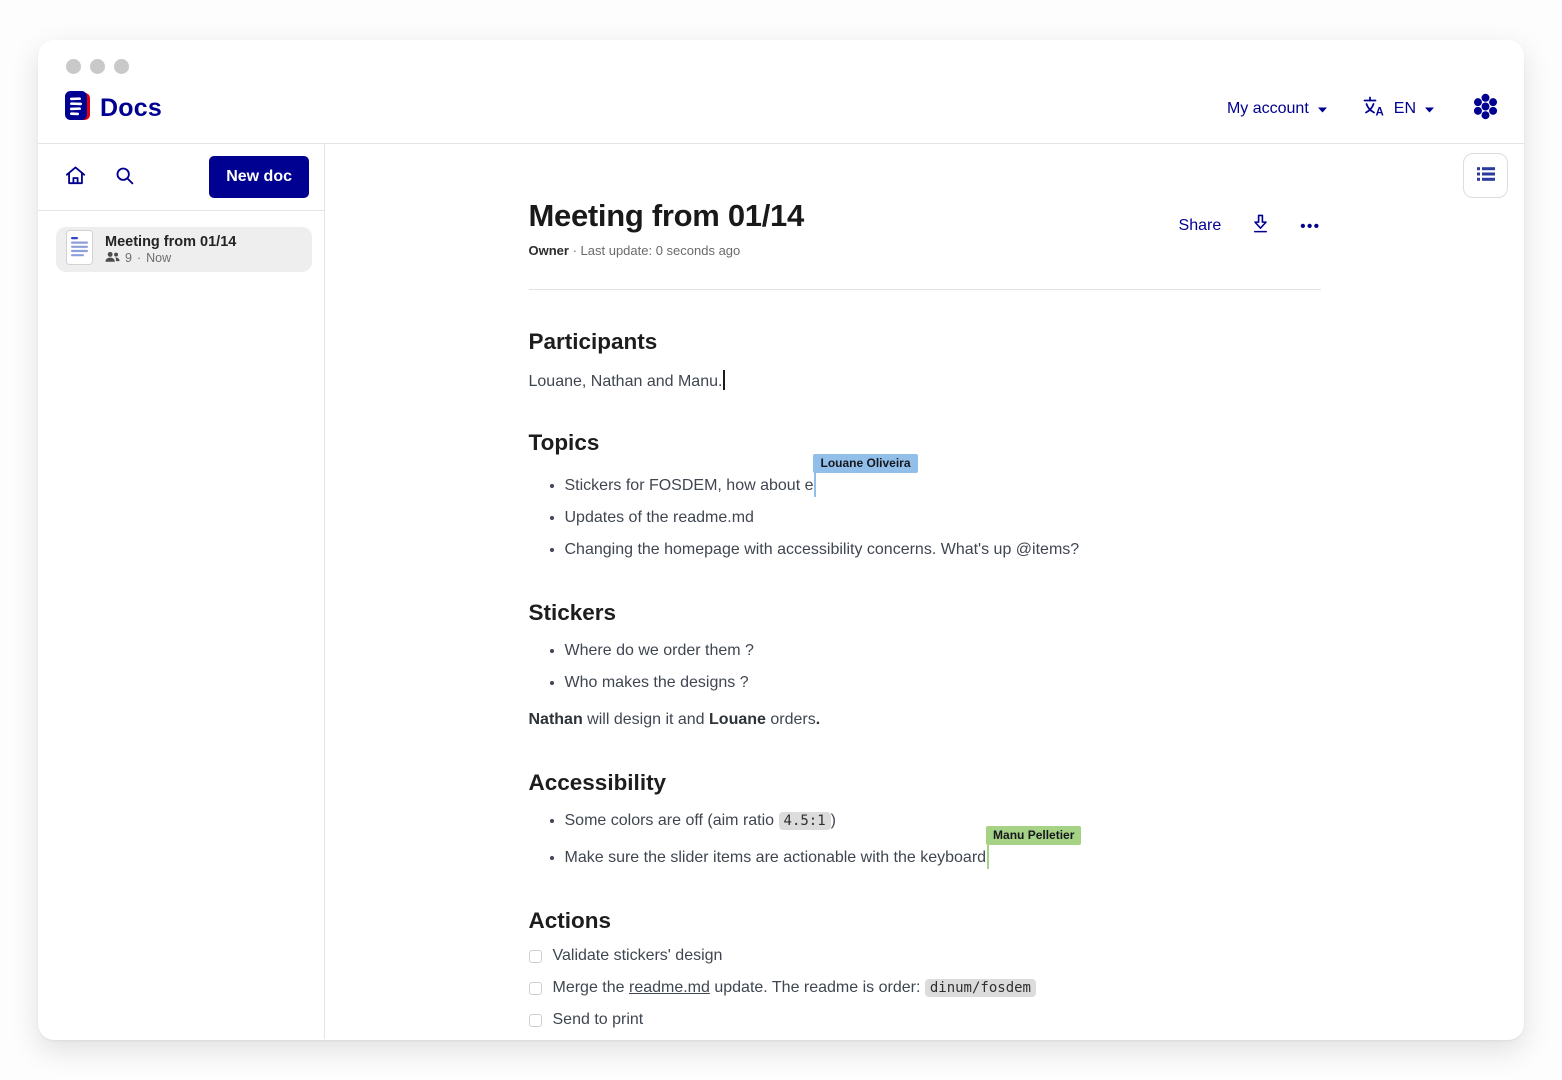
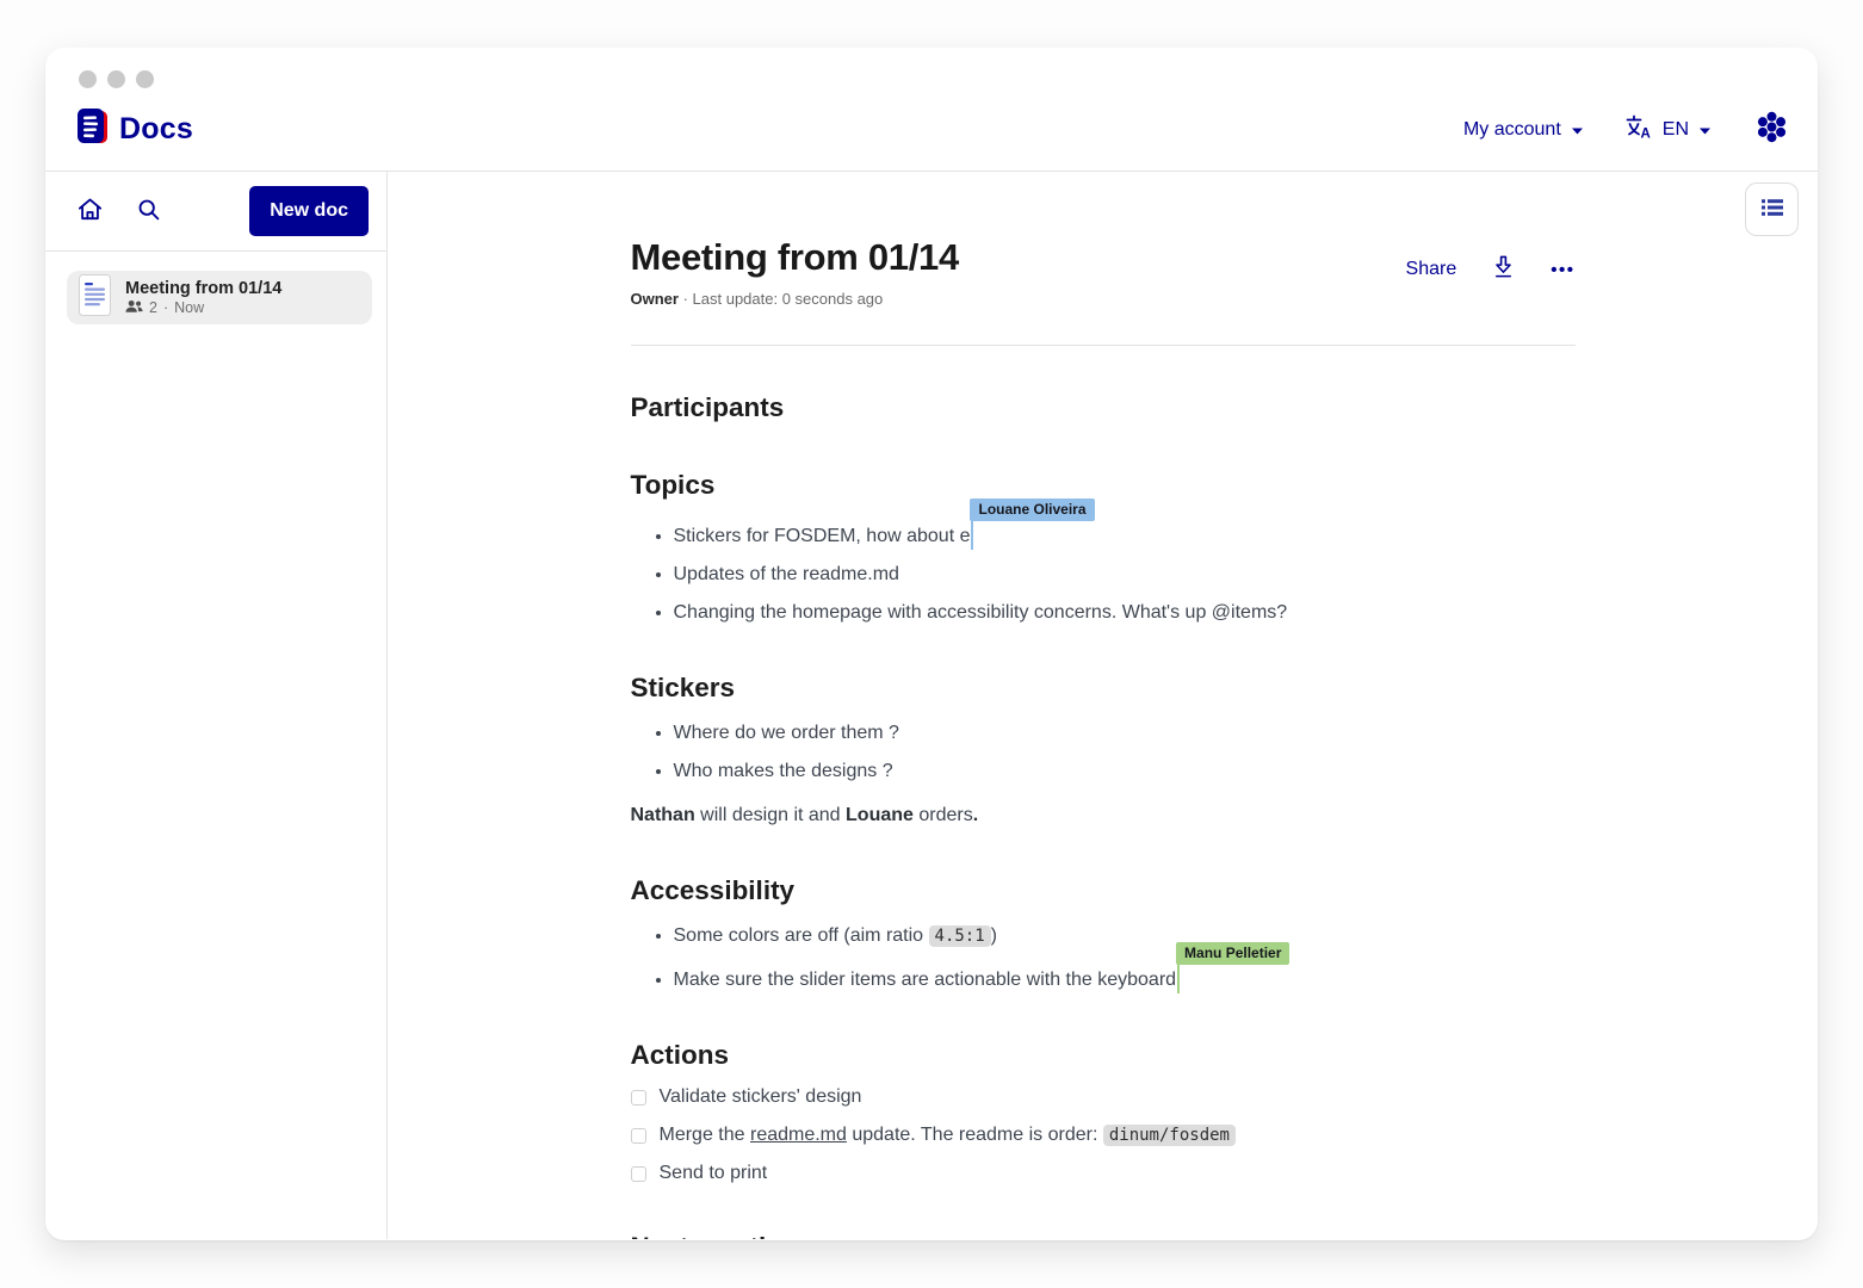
  Docs
  My account
  A
  EN
  New doc
  Meeting from 01/14
- 9
+ 2
  ·
  Now
  Meeting from 01/14
  Owner · Last update: 0 seconds ago
  Share
  •••
  Participants
- Louane, Nathan and Manu.
  Topics
  Stickers for FOSDEM, how about e
  Louane Oliveira
  Updates of the readme.md
  Changing the homepage with accessibility concerns. What's up @items?
  Stickers
  Where do we order them ?
  Who makes the designs ?
  Nathan will design it and Louane orders.
  Accessibility
  Some colors are off (aim ratio 4.5:1 )
  Make sure the slider items are actionable with the keyboard
  Manu Pelletier
  Actions
  Validate stickers' design
  Merge the readme.md update. The readme is order: dinum/fosdem
  Send to print
